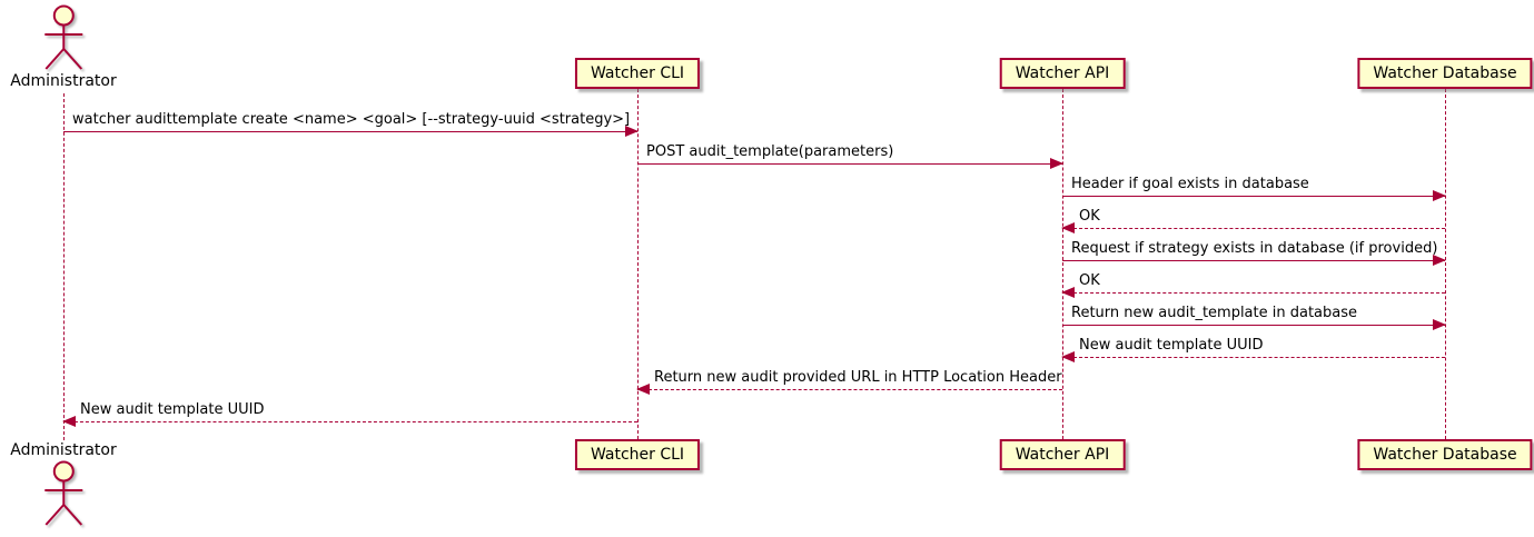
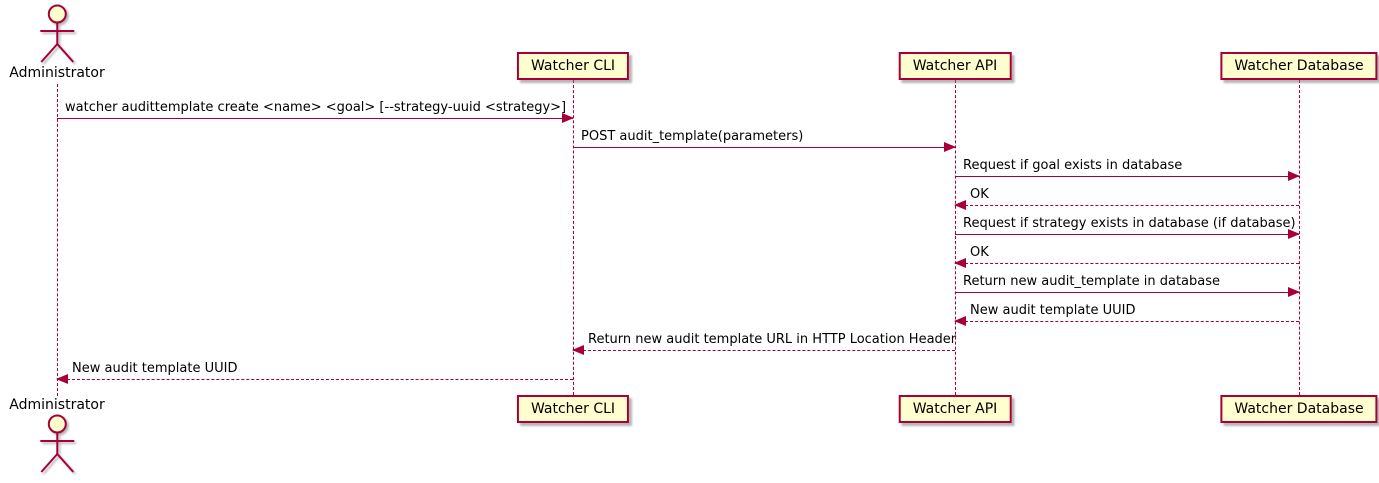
  Administrator
  Watcher CLI
  Watcher API
  Watcher Database
  Watcher CLI
  Watcher API
  Watcher Database
  Administrator
  watcher audittemplate create <name> <goal> [--strategy-uuid <strategy>]
  POST audit_template(parameters)
- Header if goal exists in database
+ Request if goal exists in database
  OK
- Request if strategy exists in database (if provided)
+ Request if strategy exists in database (if database)
  OK
  Return new audit_template in database
  New audit template UUID
- Return new audit provided URL in HTTP Location Header
+ Return new audit template URL in HTTP Location Header
  New audit template UUID
